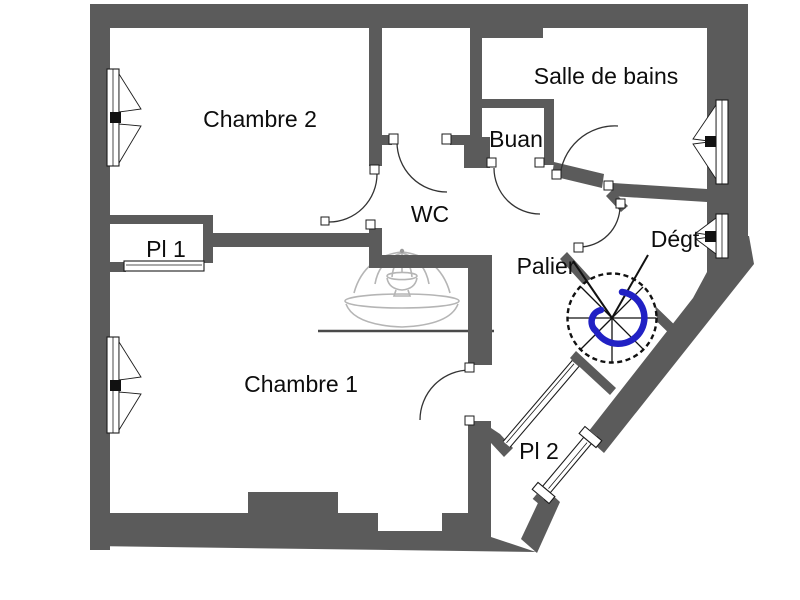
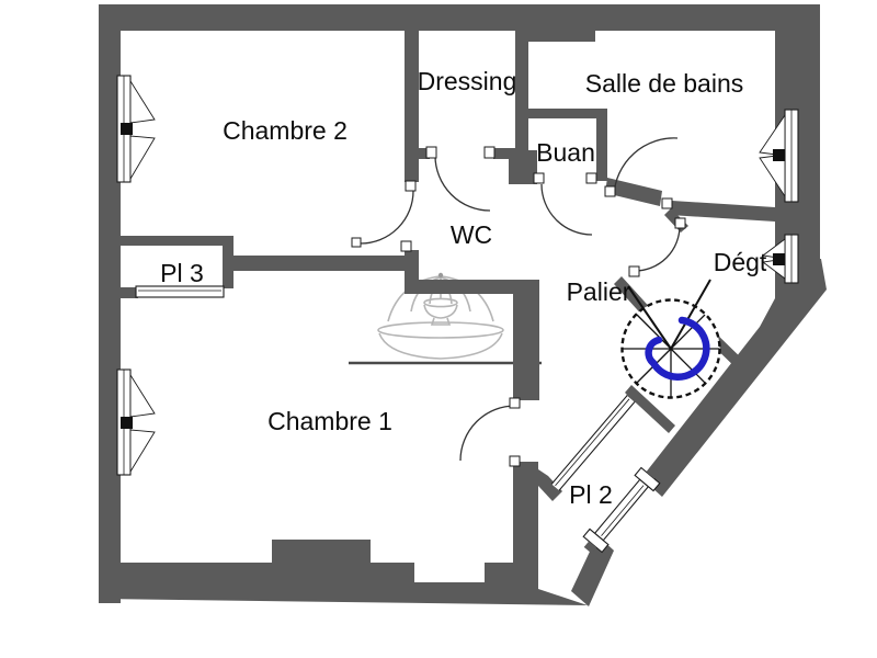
  Chambre 2
+ Dressing
  Salle de bains
  Buan
  WC
- Pl 1
+ Pl 3
  Palier
  Dégt
  Chambre 1
  Pl 2
